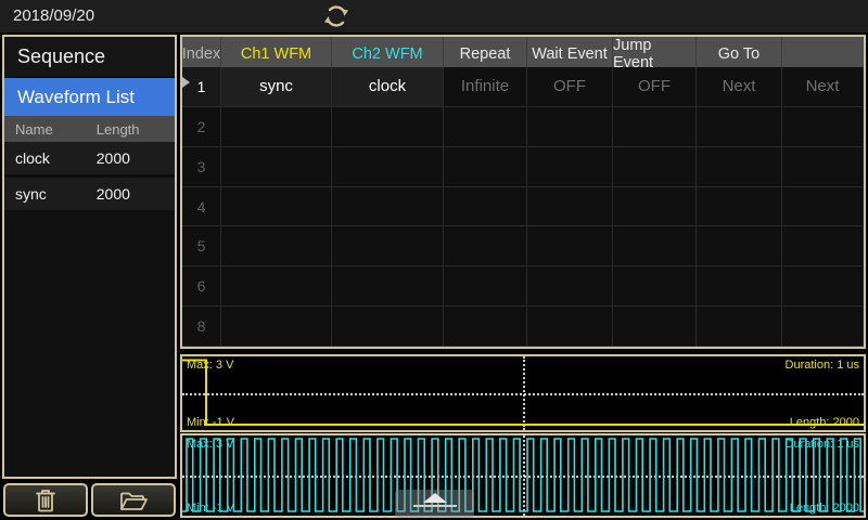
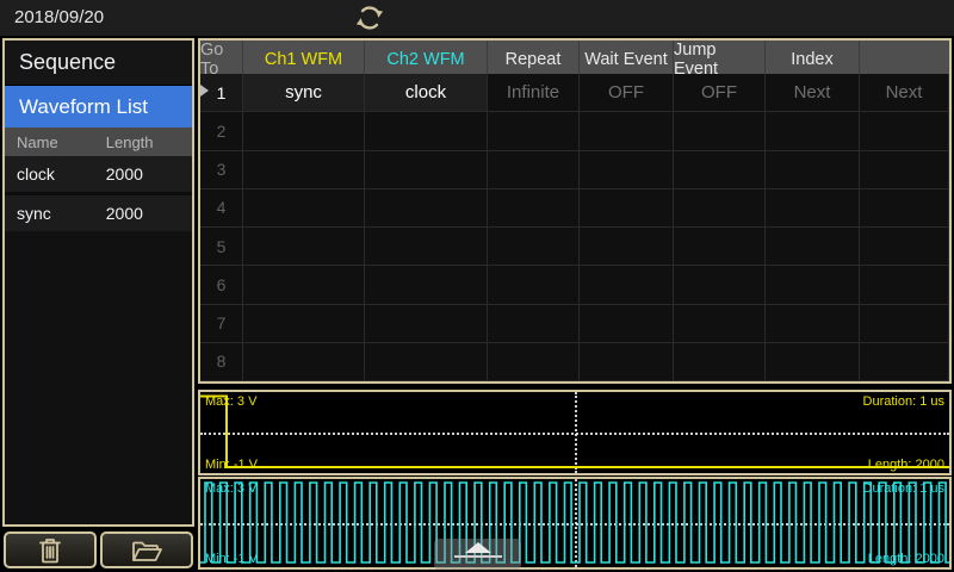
  2018/09/20
  Sequence
  Waveform List
  Name
  Length
  clock
  2000
  sync
  2000
- Index
+ Go To
  Ch1 WFM
  Ch2 WFM
  Repeat
  Wait Event
  Jump Event
- Go To
+ Index
  1
  sync
  clock
  Infinite
  OFF
  OFF
  Next
  Next
  2
  3
  4
  5
  6
+ 7
  8
  Ma: 3 V
  Duration: 1 us
  Min: -1 V
  Length: 2000
  Durati: us
  Min: V
